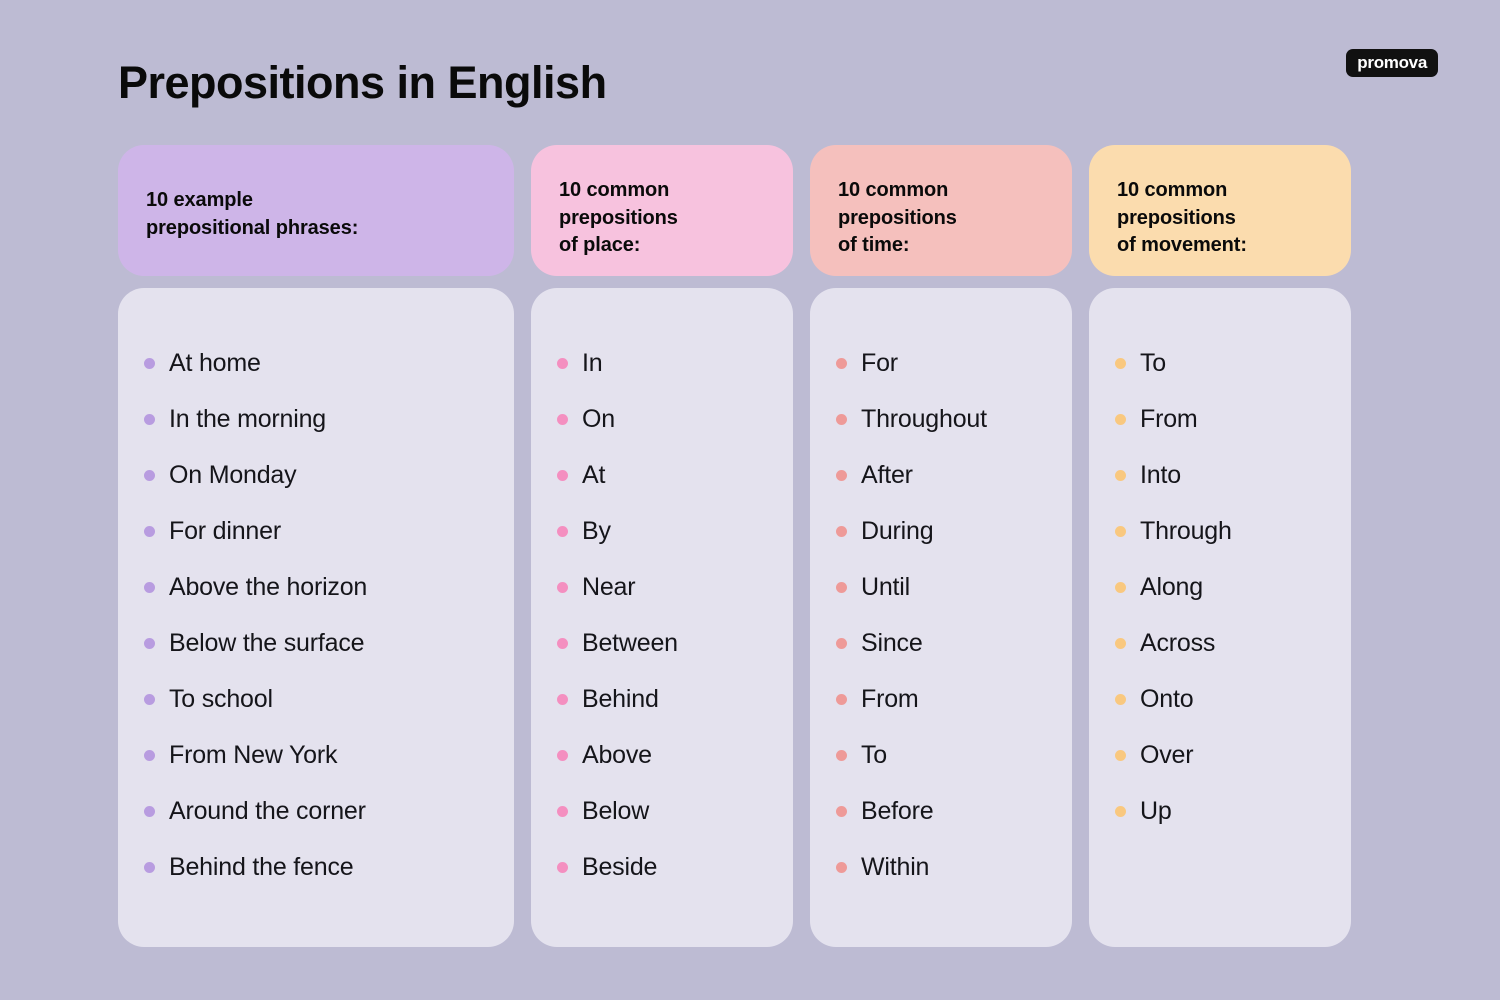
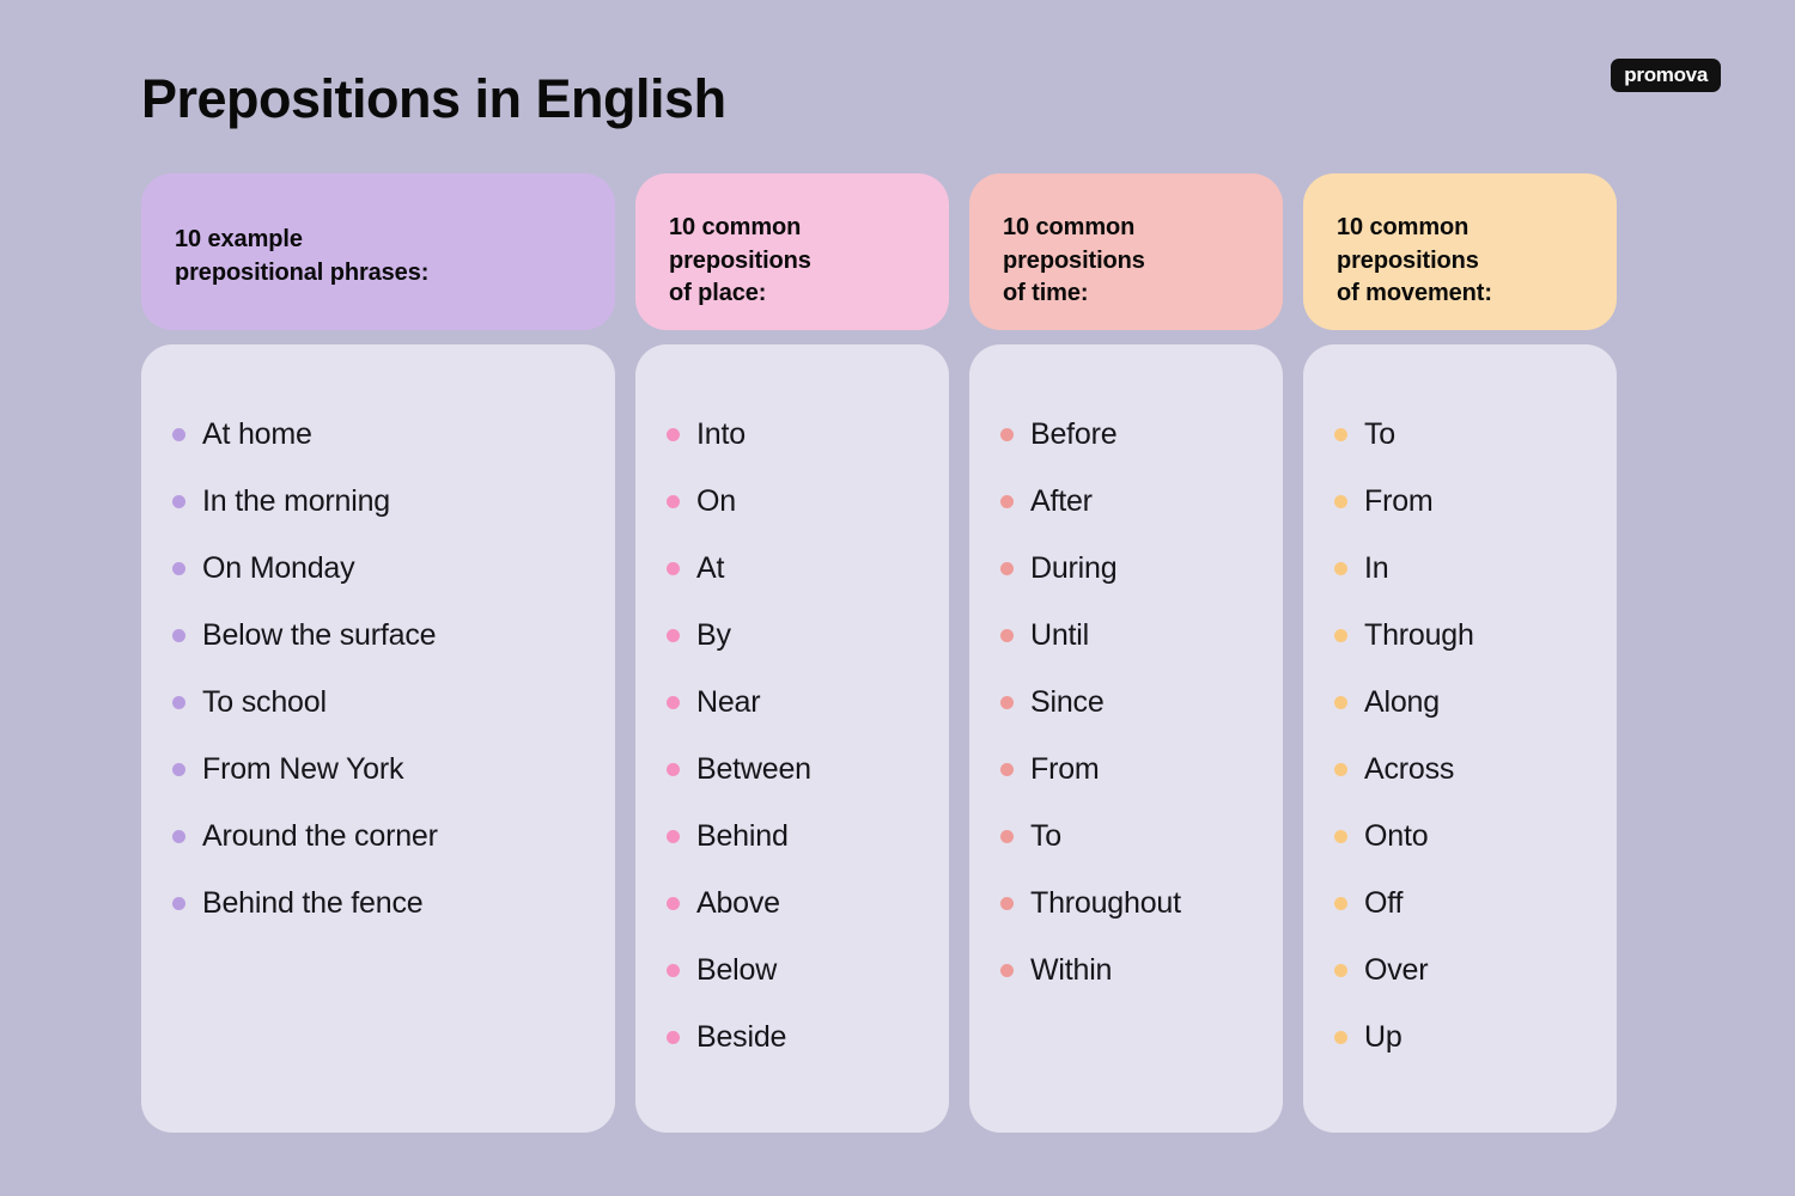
  Prepositions in English
  promova
  10 example
  prepositional phrases:
  At home
  In the morning
  On Monday
- For dinner
- Above the horizon
  Below the surface
  To school
  From New York
  Around the corner
  Behind the fence
  10 common
  prepositions
  of place:
- In
+ Into
  On
  At
  By
  Near
  Between
  Behind
  Above
  Below
  Beside
  10 common
  prepositions
  of time:
- For
- Throughout
+ Before
  After
  During
  Until
  Since
  From
  To
- Before
+ Throughout
  Within
  10 common
  prepositions
  of movement:
  To
  From
- Into
+ In
  Through
  Along
  Across
  Onto
+ Off
  Over
  Up
